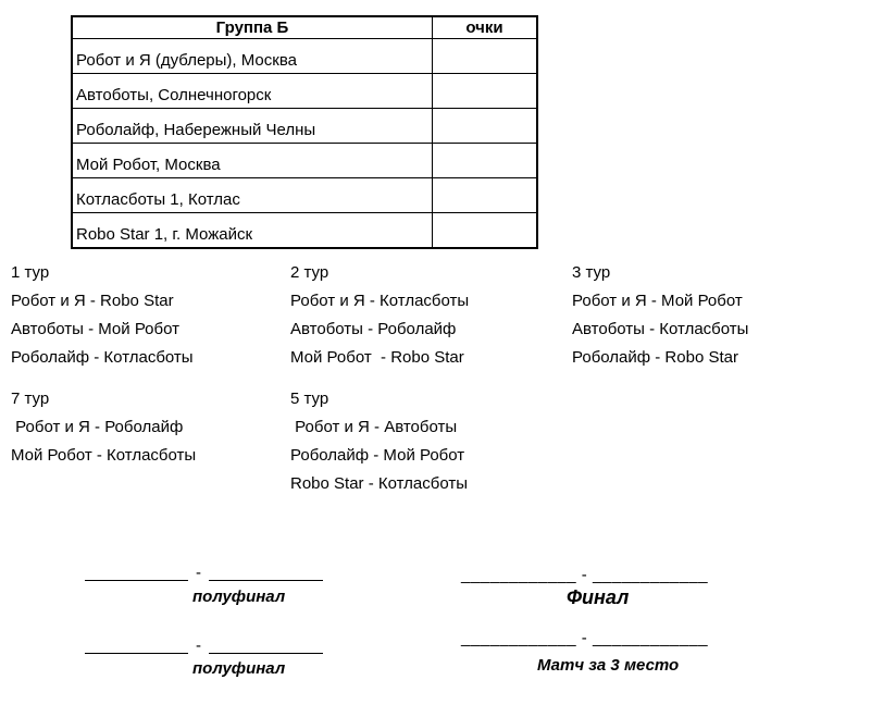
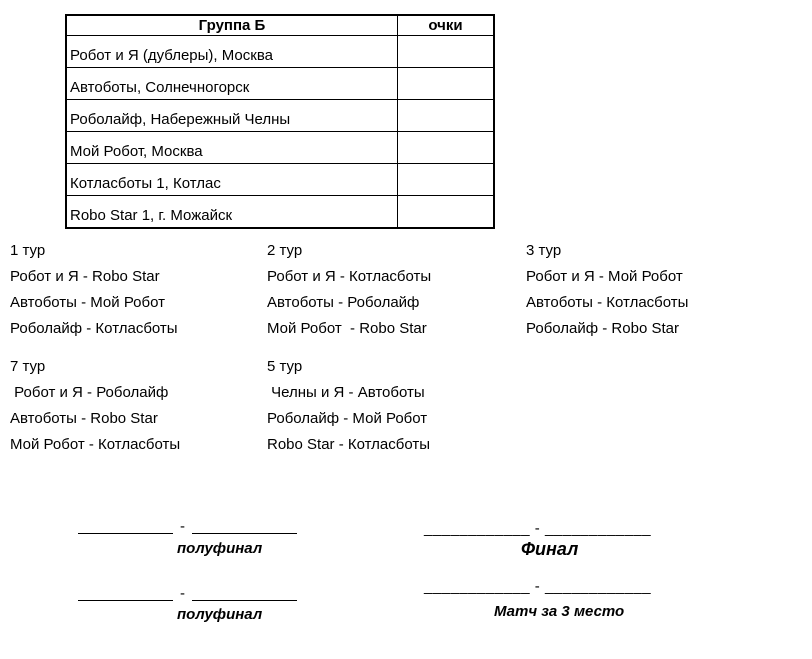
  Группа Б	очки
  Робот и Я (дублеры), Москва
  Автоботы, Солнечногорск
  Роболайф, Набережный Челны
  Мой Робот, Москва
  Котласботы 1, Котлас
  Robo Star 1, г. Можайск
  1 тур
  Робот и Я - Robo Star
  Автоботы - Мой Робот
  Роболайф - Котласботы
  2 тур
  Робот и Я - Котласботы
  Автоботы - Роболайф
  Мой Робот - Robo Star
  3 тур
  Робот и Я - Мой Робот
  Автоботы - Котласботы
  Роболайф - Robo Star
  7 тур
  Робот и Я - Роболайф
+ Автоботы - Robo Star
  Мой Робот - Котласботы
  5 тур
- Робот и Я - Автоботы
+ Челны и Я - Автоботы
  Роболайф - Мой Робот
  Robo Star - Котласботы
  -
  полуфинал
  ____________ - ____________
  Финал
  -
  полуфинал
  ____________ - ____________
  Матч за 3 место
